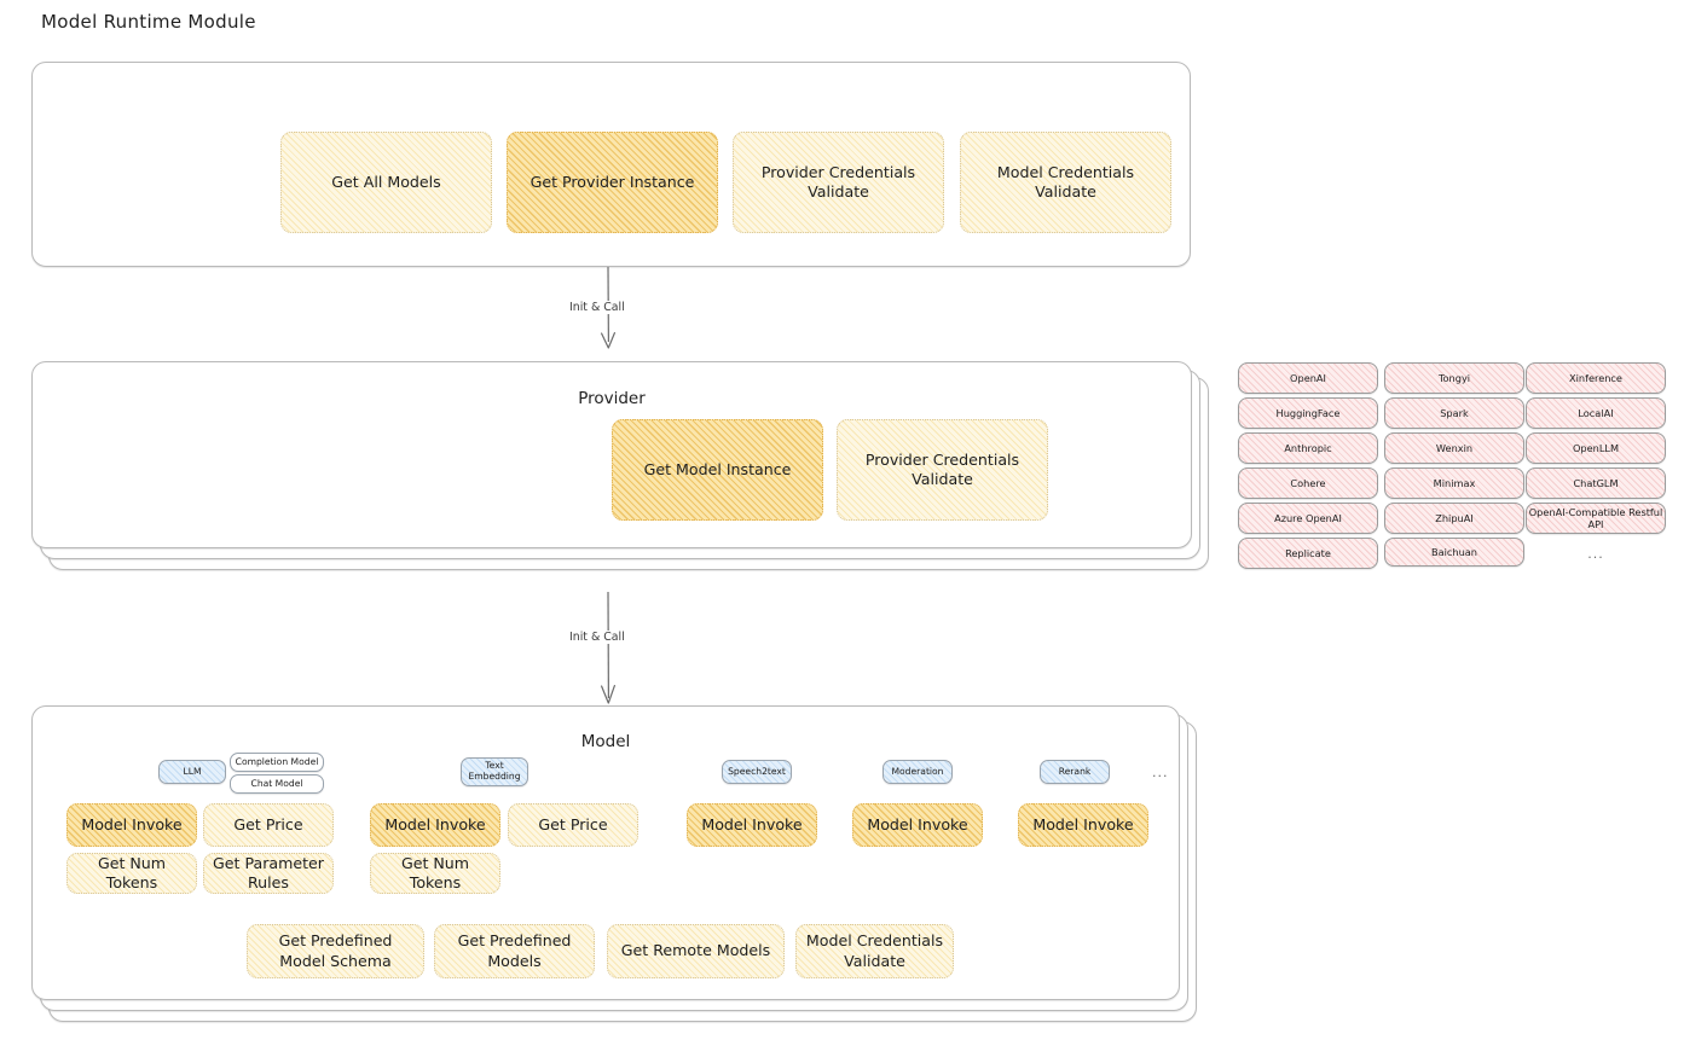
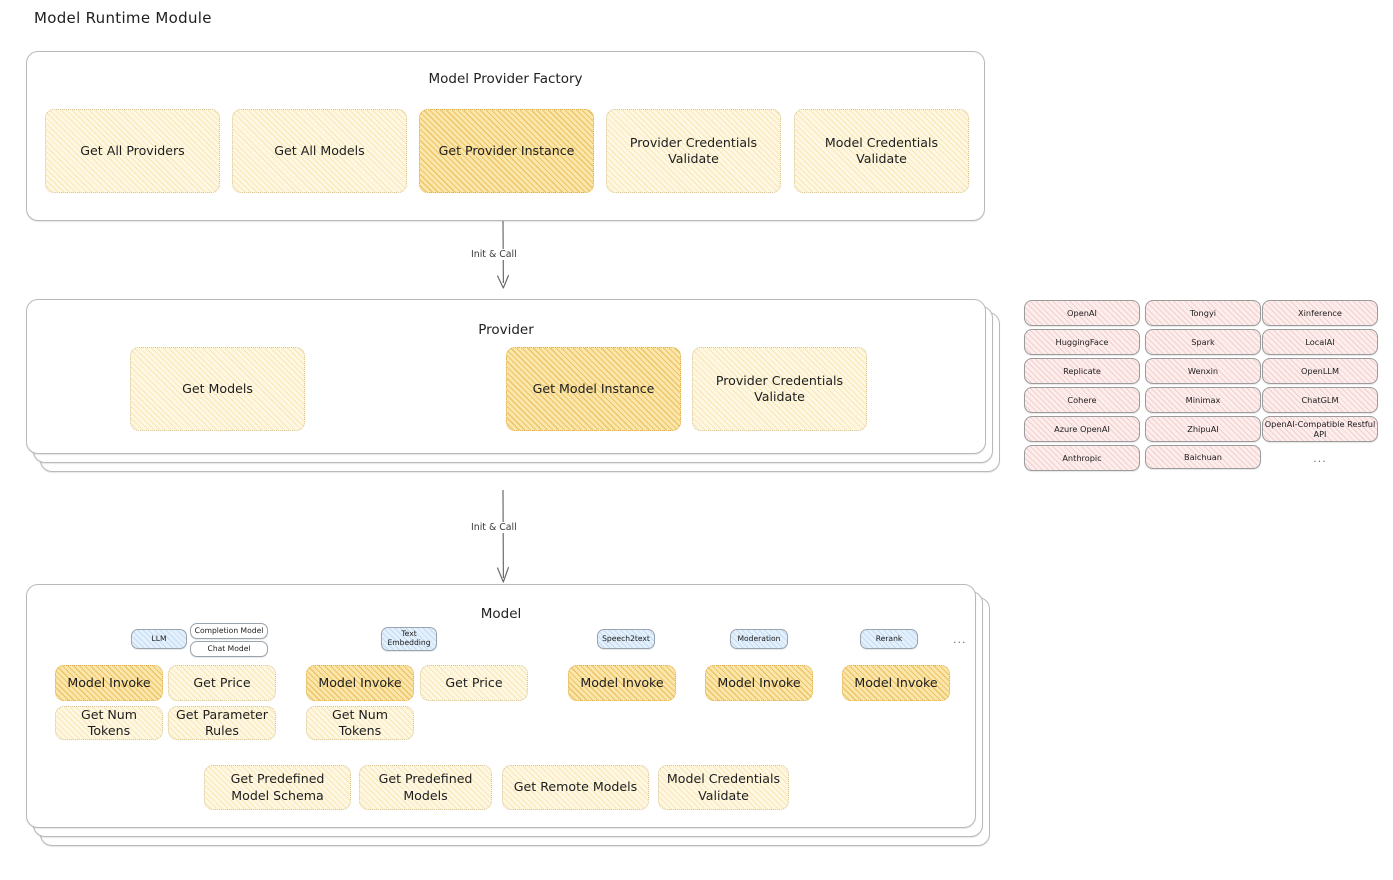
  Model Runtime Module
+ Model Provider Factory
+ Get All Providers
  Get All Models
  Get Provider Instance
  Provider Credentials Validate
  Model Credentials Validate
  Init & Call
  Provider
+ Get Models
  Get Model Instance
  Provider Credentials Validate
  OpenAI
  HuggingFace
- Anthropic
+ Replicate
  Cohere
  Azure OpenAI
- Replicate
+ Anthropic
  Tongyi
  Spark
  Wenxin
  Minimax
  ZhipuAI
  Baichuan
  Xinference
  LocalAI
  OpenLLM
  ChatGLM
  OpenAI-Compatible Restful API
  ...
  Init & Call
  Model
  LLM
  Completion Model
  Chat Model
  Model Invoke
  Get Price
  Get Num Tokens
  Get Parameter Rules
  Text Embedding
  Model Invoke
  Get Price
  Get Num Tokens
  Speech2text
  Model Invoke
  Moderation
  Model Invoke
  Rerank
  Model Invoke
  ...
  Get Predefined Model Schema
  Get Predefined Models
  Get Remote Models
  Model Credentials Validate
